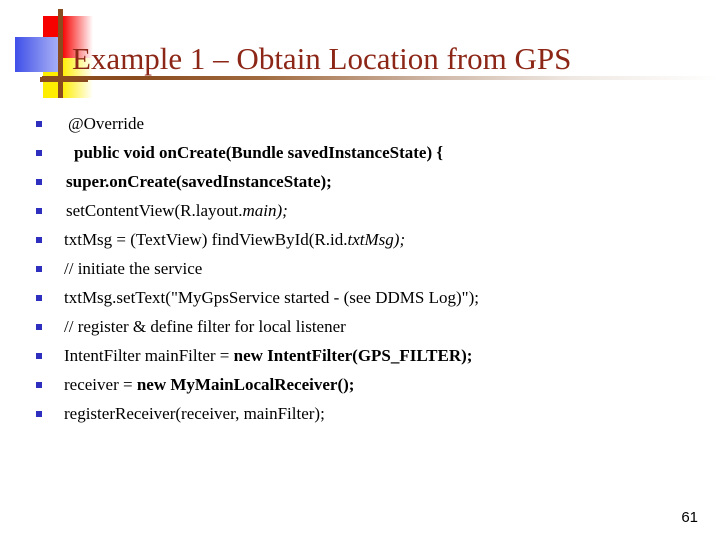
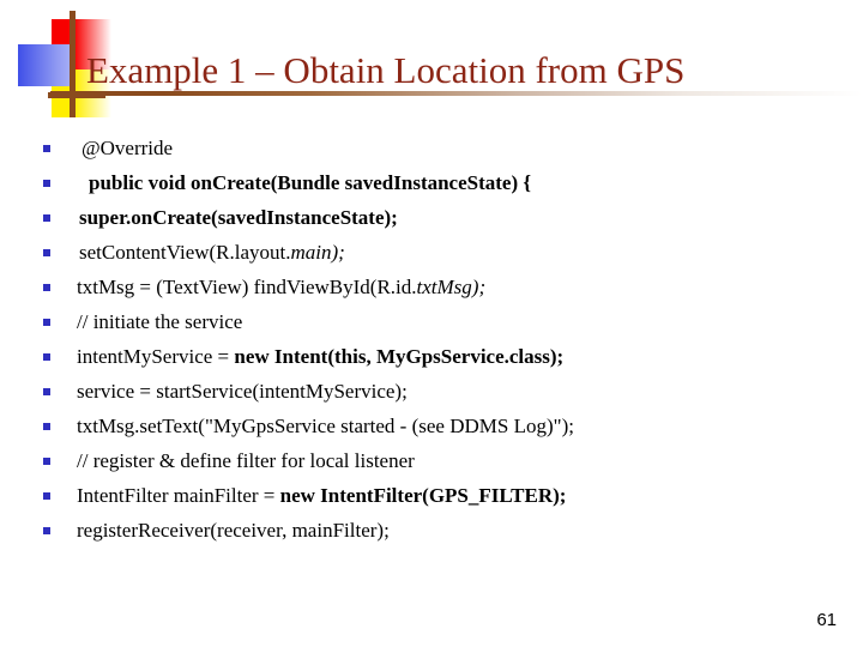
  Example 1 – Obtain Location from GPS
  @Override
  public void onCreate(Bundle savedInstanceState) {
  super.onCreate(savedInstanceState);
  setContentView(R.layout.main);
  txtMsg = (TextView) findViewById(R.id.txtMsg);
  // initiate the service
+ intentMyService = new Intent(this, MyGpsService.class);
+ service = startService(intentMyService);
  txtMsg.setText("MyGpsService started - (see DDMS Log)");
  // register & define filter for local listener
  IntentFilter mainFilter = new IntentFilter(GPS_FILTER);
- receiver = new MyMainLocalReceiver();
  registerReceiver(receiver, mainFilter);
  61
